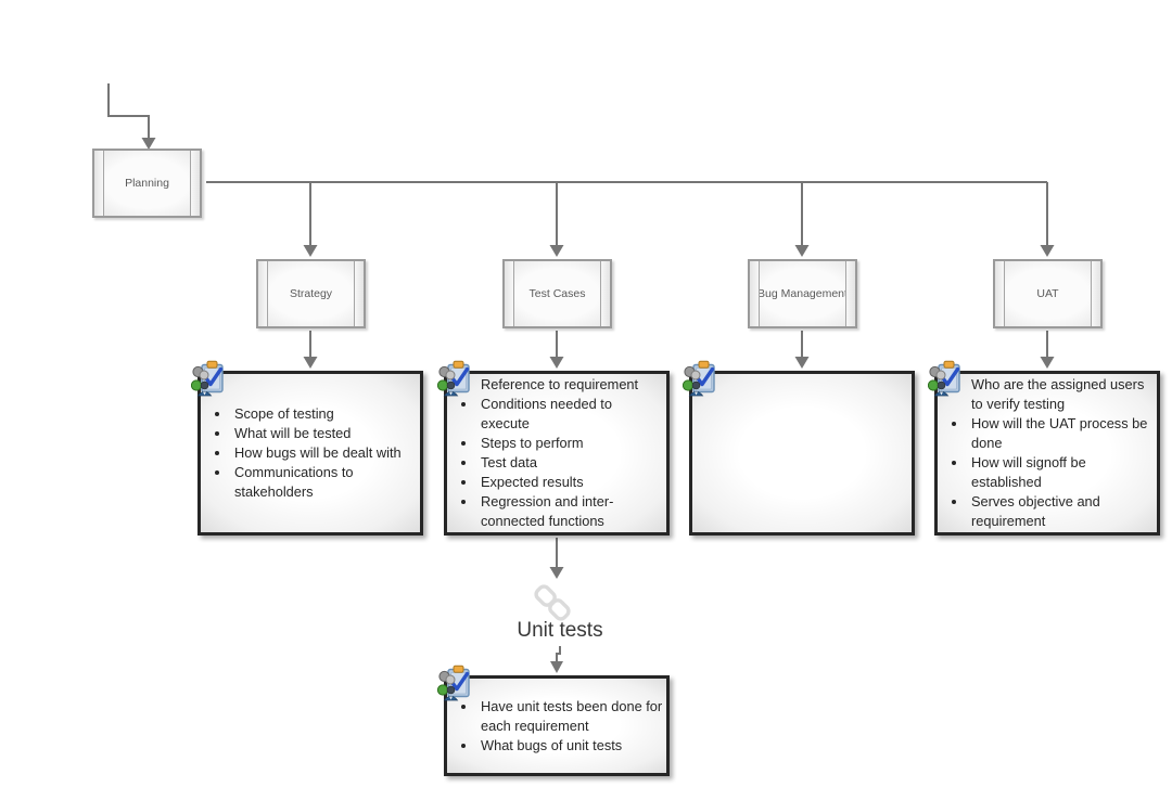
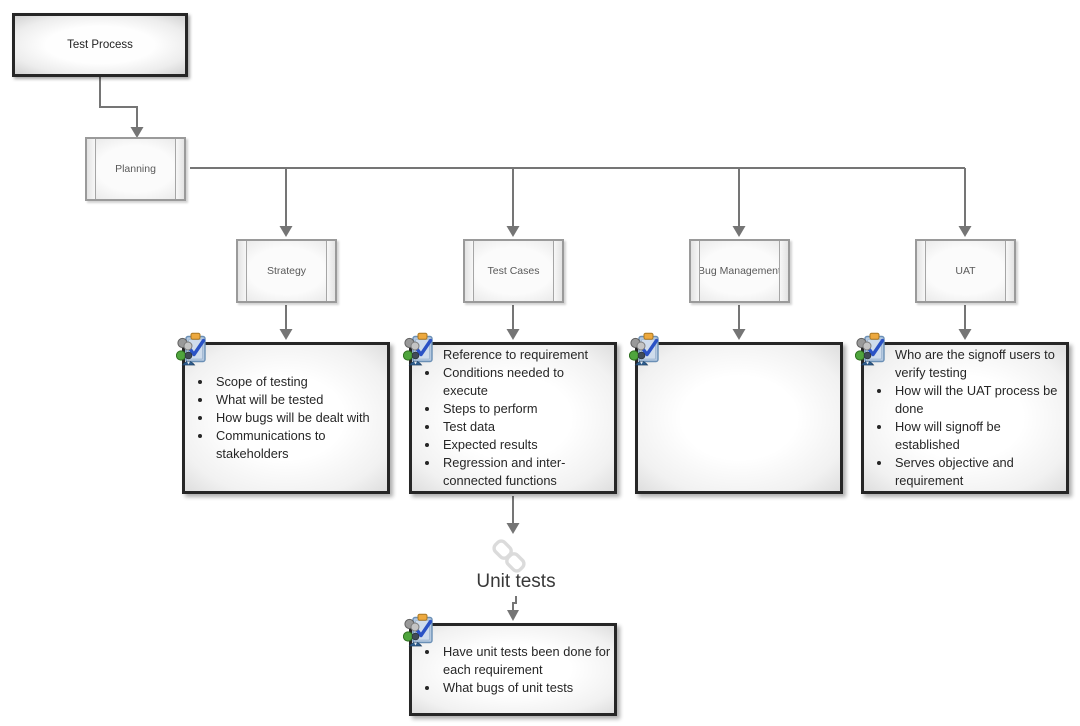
+ Test Process
  Planning
  Strategy
  Test Cases
  Bug Managemen
  UAT
  Scope of testing
  What will be tested
  How bugs will be dealt with
  Communications to stakeholders
  Reference to requirement
  Conditions needed to execute
  Steps to perform
  Test data
  Expected results
  Regression and inter-connected functions
- Who are the assigned users to verify testing
+ Who are the signoff users to verify testing
  How will the UAT process be done
  How will signoff be established
  Serves objective and requirement
  Unit tests
  Have unit tests been done for each requirement
  What bugs of unit tests
